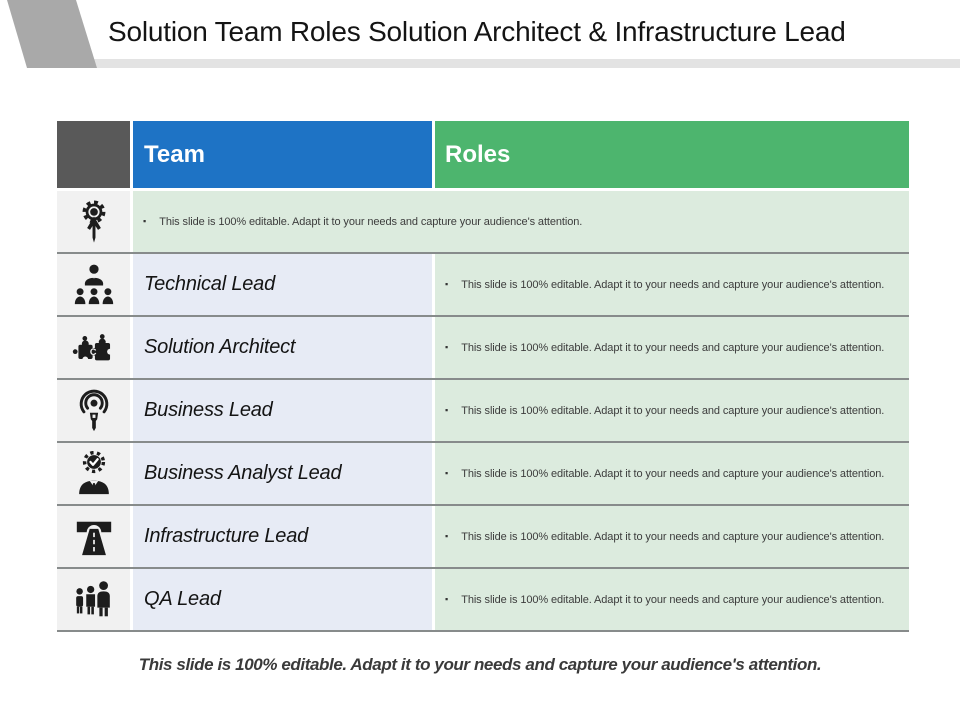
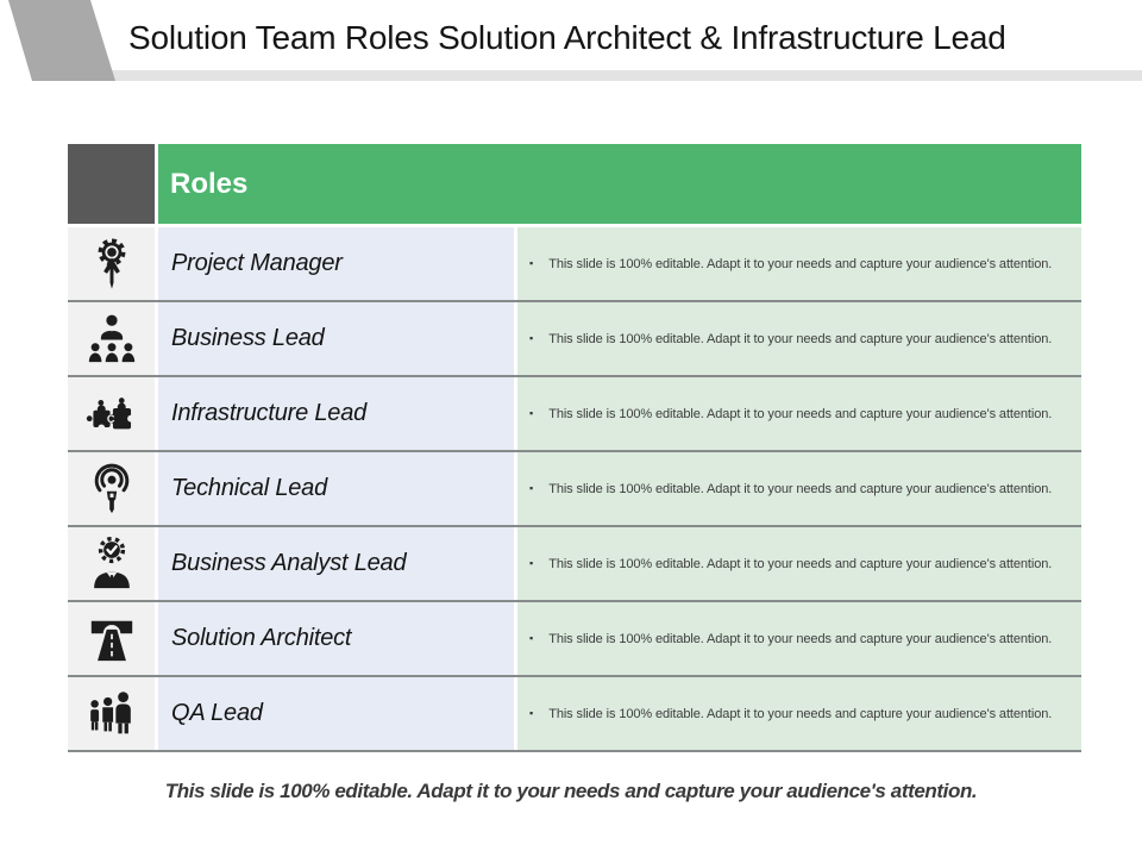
  Solution Team Roles Solution Architect & Infrastructure Lead
- Team
  Roles
+ Project Manager
  ▪
  This slide is 100% editable. Adapt it to your needs and capture your audience's attention.
- Technical Lead
+ Business Lead
  ▪
  This slide is 100% editable. Adapt it to your needs and capture your audience's attention.
  C
- Solution Architect
+ Infrastructure Lead
  ▪
  This slide is 100% editable. Adapt it to your needs and capture your audience's attention.
- Business Lead
+ Technical Lead
  ▪
  This slide is 100% editable. Adapt it to your needs and capture your audience's attention.
  Business Analyst Lead
  ▪
  This slide is 100% editable. Adapt it to your needs and capture your audience's attention.
- Infrastructure Lead
+ Solution Architect
  ▪
  This slide is 100% editable. Adapt it to your needs and capture your audience's attention.
  QA Lead
  ▪
  This slide is 100% editable. Adapt it to your needs and capture your audience's attention.
  This slide is 100% editable. Adapt it to your needs and capture your audience's attention.
